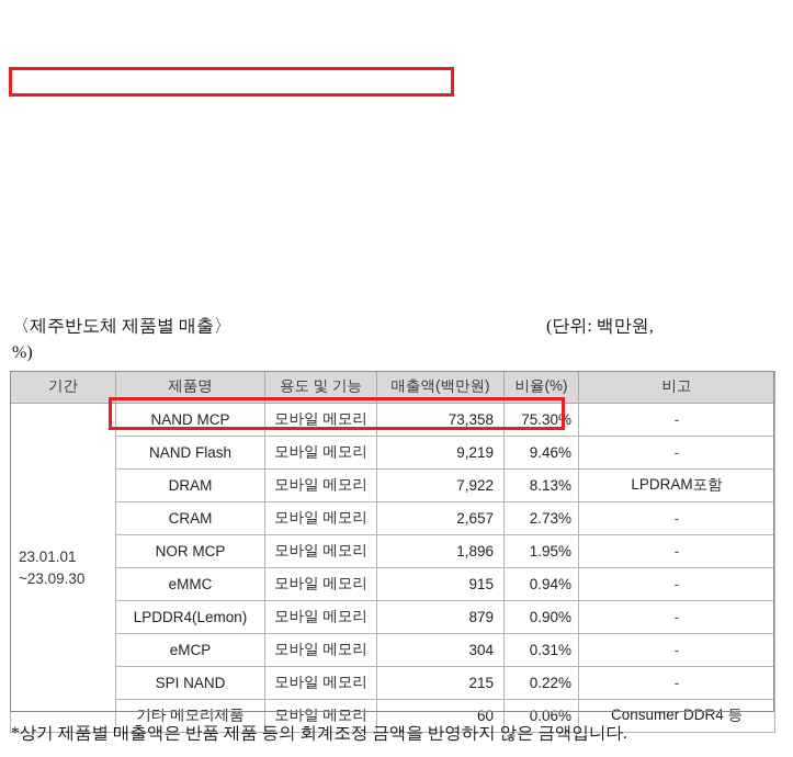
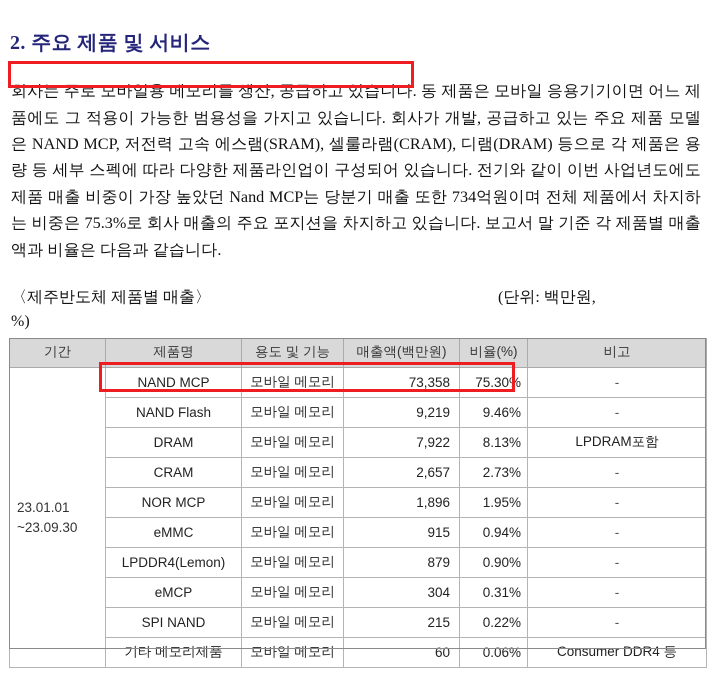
+ 2. 주요 제품 및 서비스
+ 회사는 주로 모바일용 메모리를 생산, 공급하고 있습니다. 동 제품은 모바일 응용기기이면 어느 제품에도 그 적용이 가능한 범용성을 가지고 있습니다. 회사가 개발, 공급하고 있는 주요 제품 모델은 NAND MCP, 저전력 고속 에스램(SRAM), 셀룰라램(CRAM), 디램(DRAM) 등으로 각 제품은 용량 등 세부 스펙에 따라 다양한 제품라인업이 구성되어 있습니다. 전기와 같이 이번 사업년도에도 제품 매출 비중이 가장 높았던 Nand MCP는 당분기 매출 또한 734억원이며 전체 제품에서 차지하는 비중은 75.3%로 회사 매출의 주요 포지션을 차지하고 있습니다. 보고서 말 기준 각 제품별 매출액과 비율은 다음과 같습니다.
  〈제주반도체 제품별 매출〉
  (단위: 백만원,
  %)
  기간	제품명	용도 및 기능	매출액(백만원)	비율(%)	비고
  23.01.01 ~23.09.30	NAND MCP	모바일 메모리	73,358	75.30%	-
  NAND Flash	모바일 메모리	9,219	9.46%	-
  DRAM	모바일 메모리	7,922	8.13%	LPDRAM포함
  CRAM	모바일 메모리	2,657	2.73%	-
  NOR MCP	모바일 메모리	1,896	1.95%	-
  eMMC	모바일 메모리	915	0.94%	-
  LPDDR4(Lemon)	모바일 메모리	879	0.90%	-
  eMCP	모바일 메모리	304	0.31%	-
  SPI NAND	모바일 메모리	215	0.22%	-
  기타 메모리제품	모바일 메모리	60	0.06%	Consumer DDR4 등
- *상기 제품별 매출액은 반품 제품 등의 회계조정 금액을 반영하지 않은 금액입니다.
